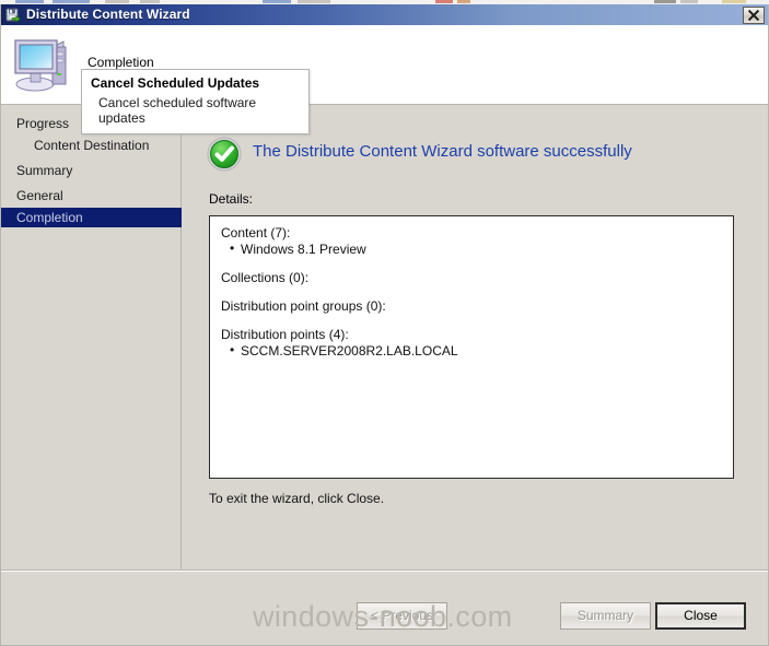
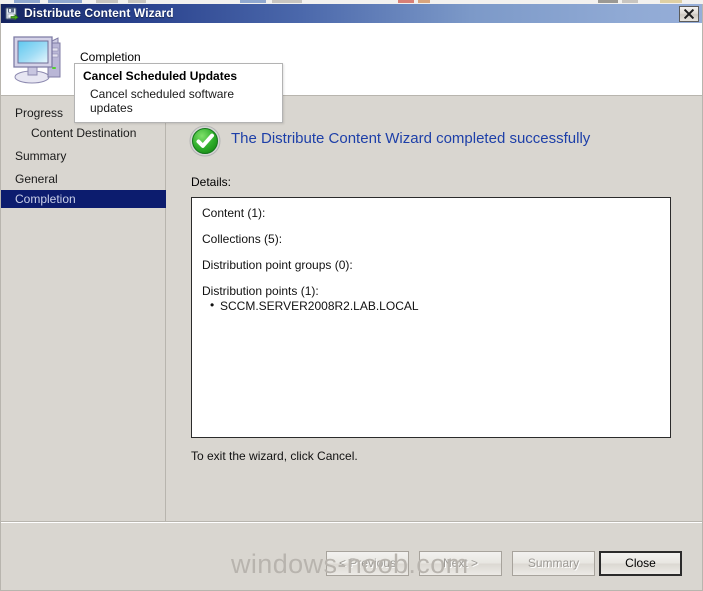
  Distribute Content Wizard
  Completion
  Cancel Scheduled Updates
  Cancel scheduled software updates
  Progress
  Content Destination
  Summary
  General
  Completion
- The Distribute Content Wizard software successfully
+ The Distribute Content Wizard completed successfully
  Details:
- Content (7):
+ Content (1):
- Windows 8.1 Preview
- Collections (0):
+ Collections (5):
  Distribution point groups (0):
- Distribution points (4):
+ Distribution points (1):
  SCCM.SERVER2008R2.LAB.LOCAL
- To exit the wizard, click Close.
+ To exit the wizard, click Cancel.
  < Previous
+ Next >
  Summary
  Close
  windows-noob.com
